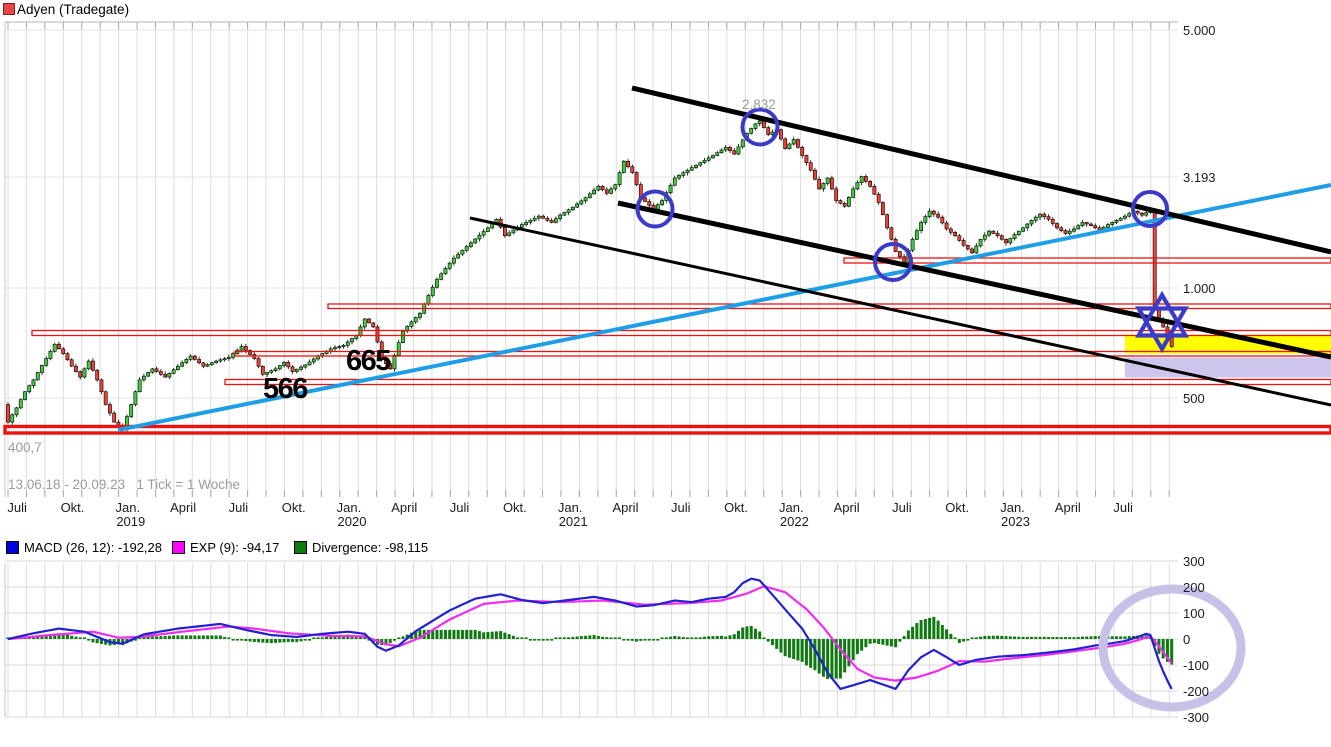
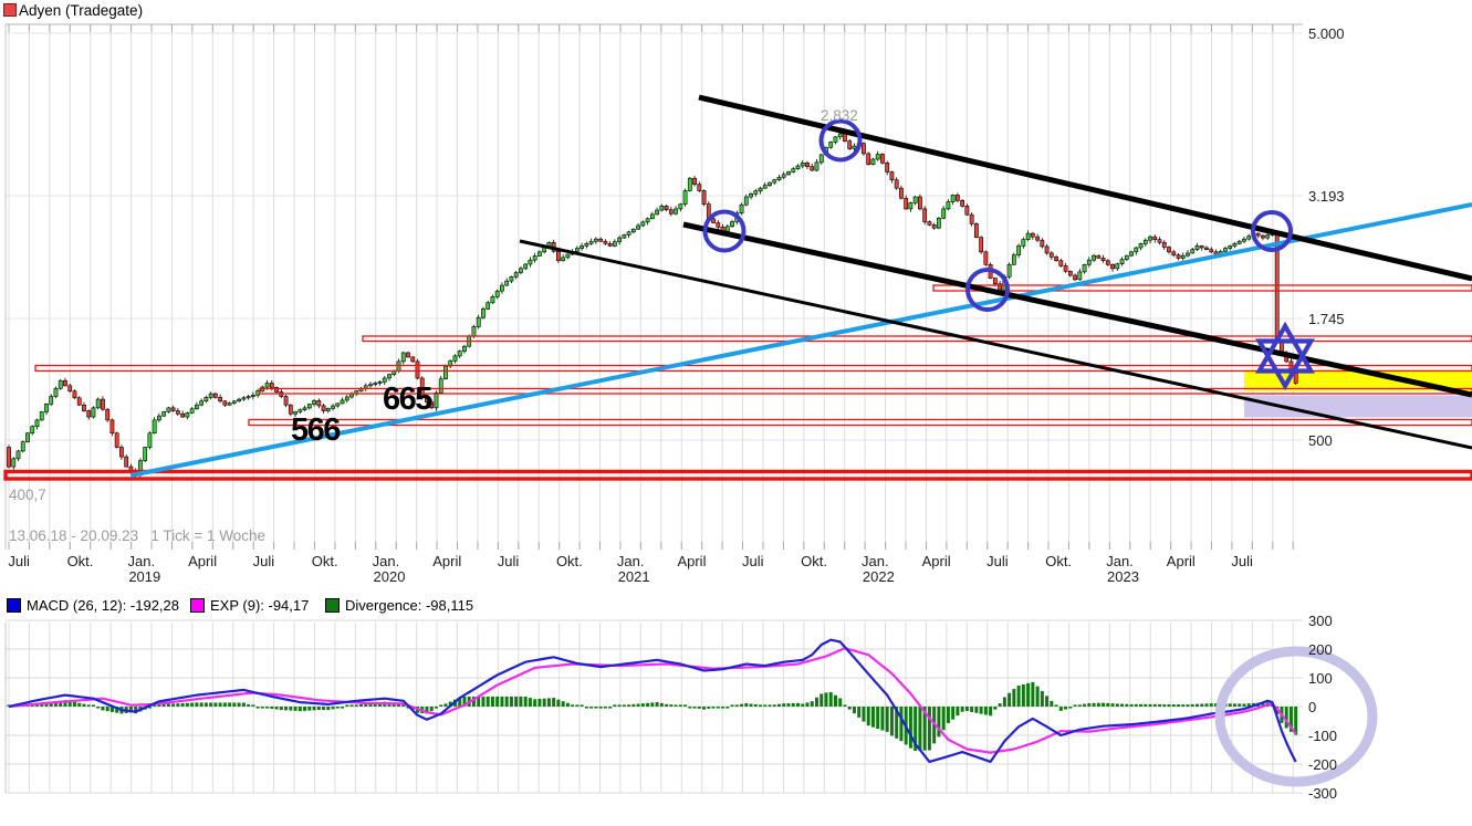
  Adyen (Tradegate)
  400,7
  13.06.18 - 20.09.23 1 Tick = 1 Woche
  2.832
  665
  566
  5.000
  3.193
- 1.000
+ 1.745
  500
  300
  200
  100
  0
  -100
  -200
  -300
  Juli
  Okt.
  Jan.
  2019
  April
  Juli
  Okt.
  Jan.
  2020
  April
  Juli
  Okt.
  Jan.
  2021
  April
  Juli
  Okt.
  Jan.
  2022
  April
  Juli
  Okt.
  Jan.
  2023
  April
  Juli
  MACD (26, 12): -192,28
  EXP (9): -94,17
  Divergence: -98,115
